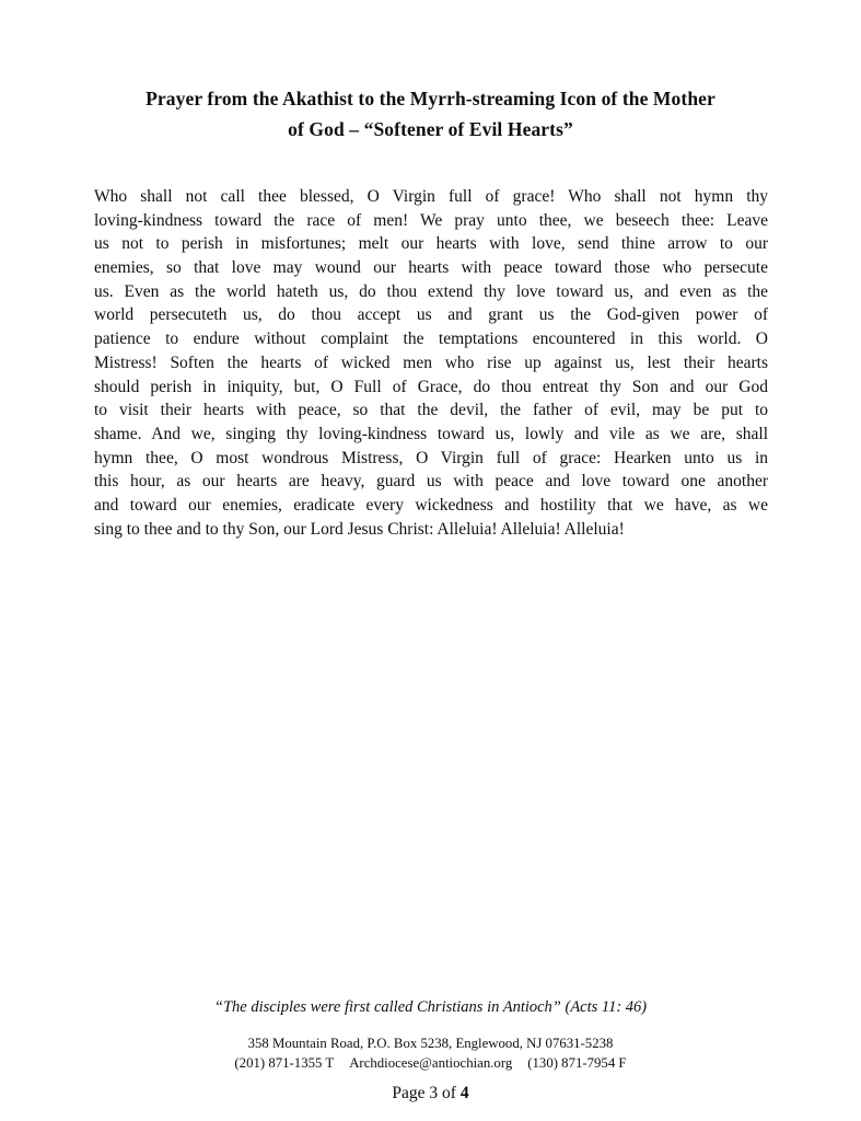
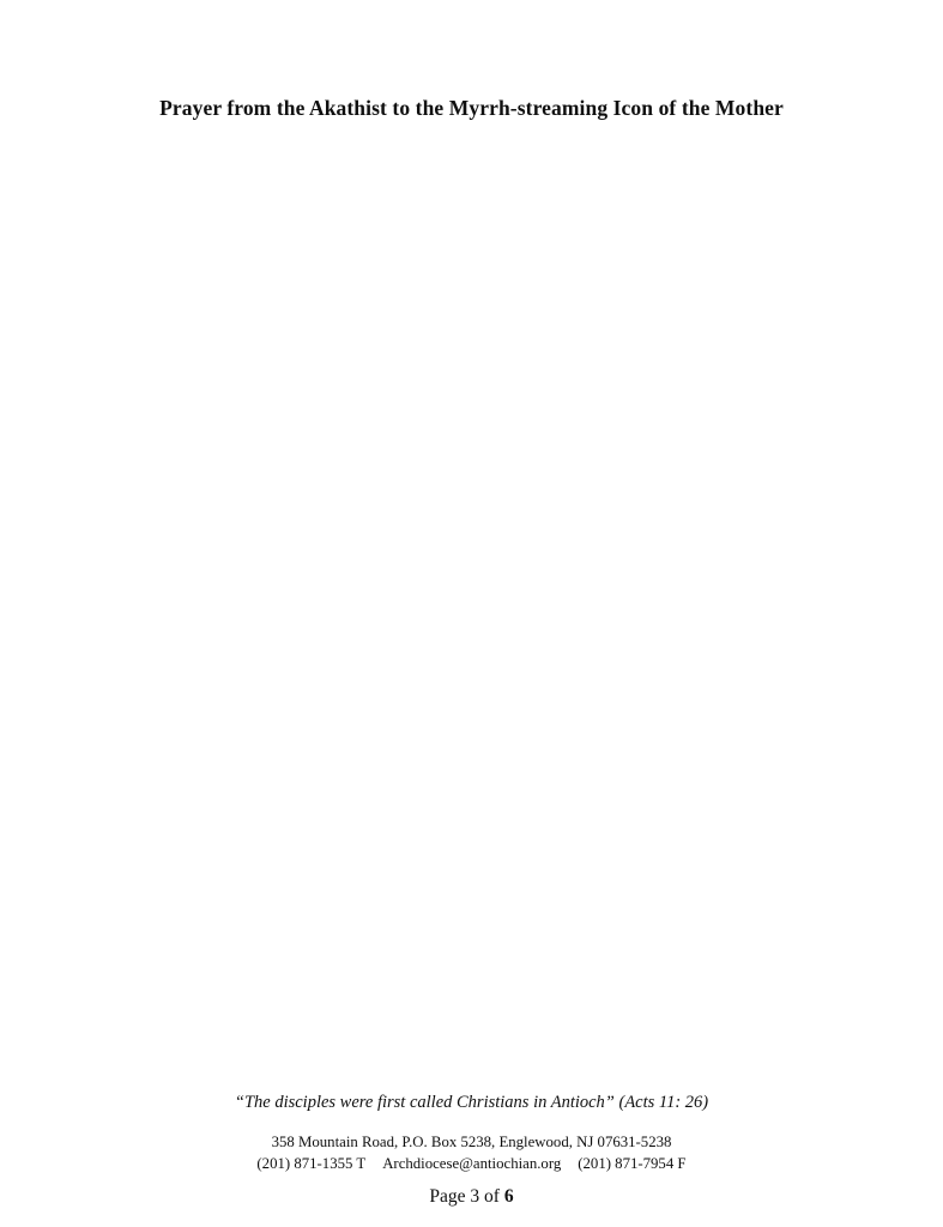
  Prayer from the Akathist to the Myrrh-streaming Icon of the Mother
- of God – “Softener of Evil Hearts”
- Who shall not call thee blessed, O Virgin full of grace! Who shall not hymn thy
- loving-kindness toward the race of men! We pray unto thee, we beseech thee: Leave
- us not to perish in misfortunes; melt our hearts with love, send thine arrow to our
- enemies, so that love may wound our hearts with peace toward those who persecute
- us. Even as the world hateth us, do thou extend thy love toward us, and even as the
- world persecuteth us, do thou accept us and grant us the God-given power of
- patience to endure without complaint the temptations encountered in this world. O
- Mistress! Soften the hearts of wicked men who rise up against us, lest their hearts
- should perish in iniquity, but, O Full of Grace, do thou entreat thy Son and our God
- to visit their hearts with peace, so that the devil, the father of evil, may be put to
- shame. And we, singing thy loving-kindness toward us, lowly and vile as we are, shall
- hymn thee, O most wondrous Mistress, O Virgin full of grace: Hearken unto us in
- this hour, as our hearts are heavy, guard us with peace and love toward one another
- and toward our enemies, eradicate every wickedness and hostility that we have, as we
- sing to thee and to thy Son, our Lord Jesus Christ: Alleluia! Alleluia! Alleluia!
- “The disciples were first called Christians in Antioch” (Acts 11: 46)
+ “The disciples were first called Christians in Antioch” (Acts 11: 26)
  358 Mountain Road, P.O. Box 5238, Englewood, NJ 07631-5238
  (201) 871-1355 T
  Archdiocese@antiochian.org
- (130) 871-7954 F
+ (201) 871-7954 F
- Page 3 of 4
+ Page 3 of 6
